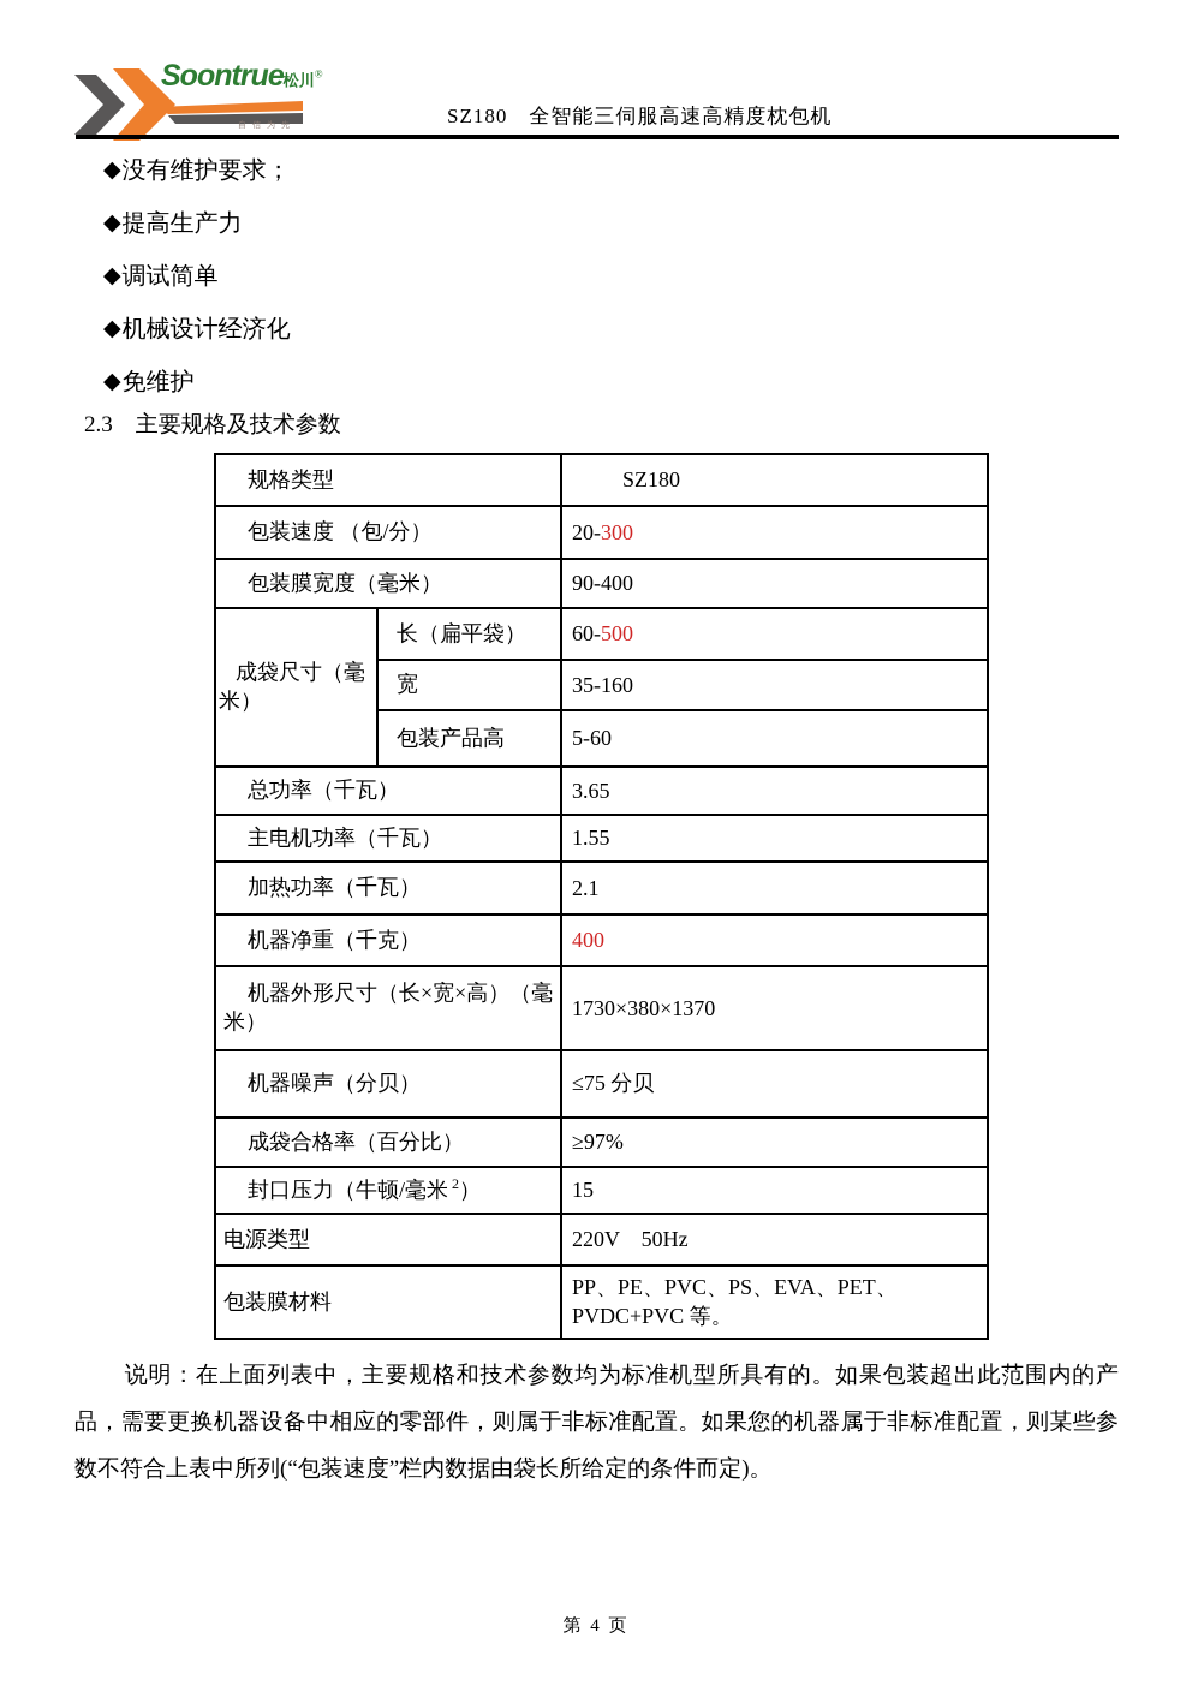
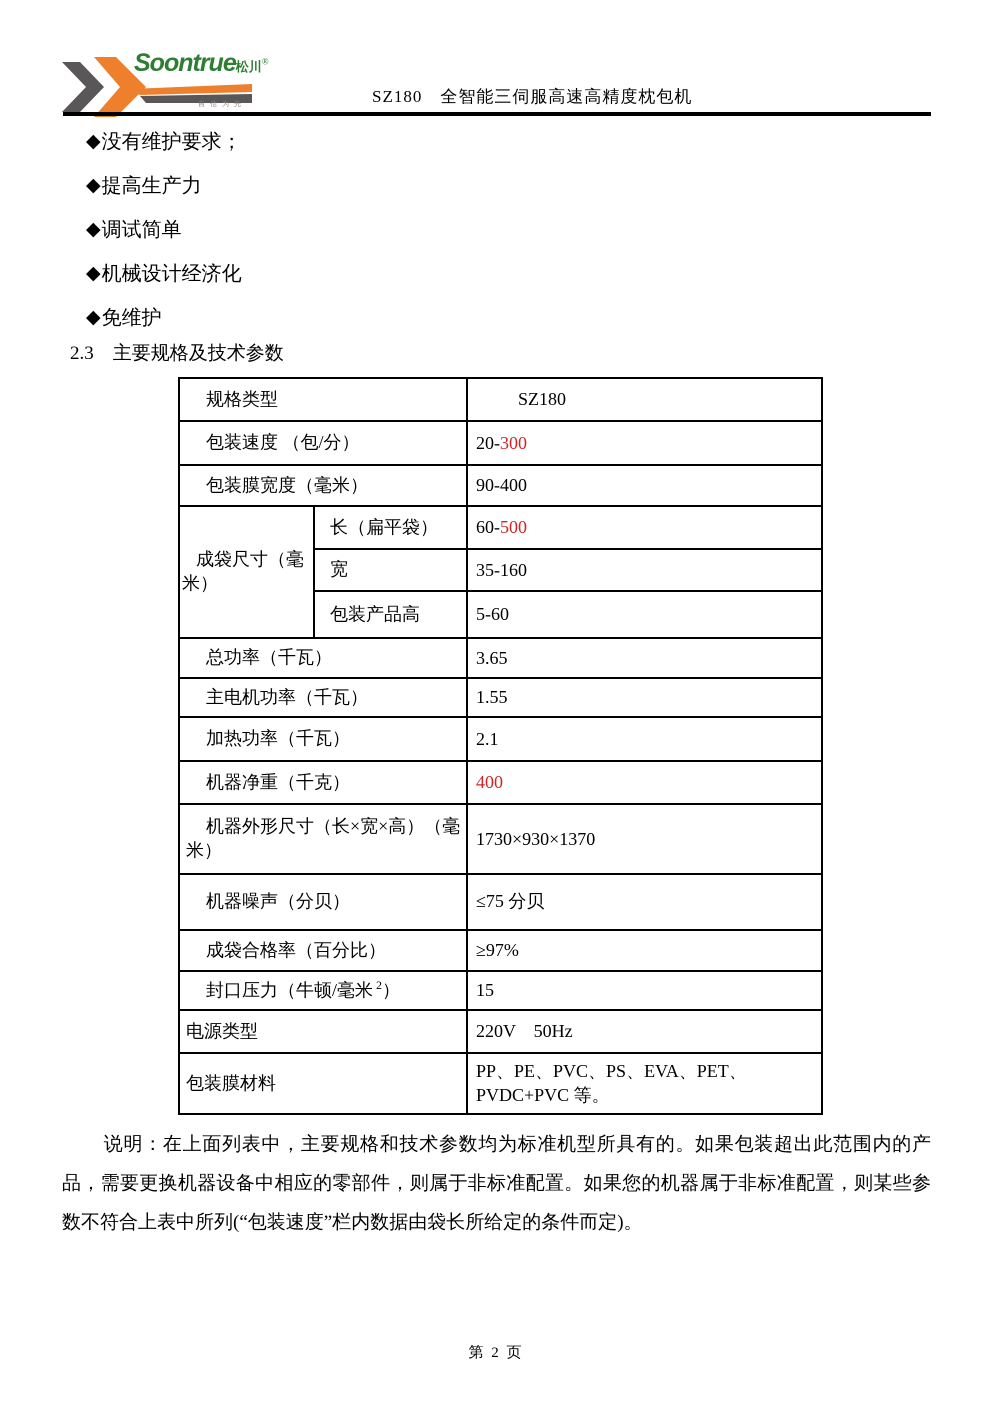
  Soontrue松川®
  自信为先
  SZ180 全智能三伺服高速高精度枕包机
  ◆
  没有维护要求；
  ◆
  提高生产力
  ◆
  调试简单
  ◆
  机械设计经济化
  ◆
  免维护
  2.3 主要规格及技术参数
  规格类型	SZ180
  包装速度 （包/分）	20-300
  包装膜宽度（毫米）	90-400
  成袋尺寸（毫米）	长（扁平袋）	60-500
  宽	35-160
  包装产品高	5-60
  总功率（千瓦）	3.65
  主电机功率（千瓦）	1.55
  加热功率（千瓦）	2.1
  机器净重（千克）	400
- 机器外形尺寸（长×宽×高）（毫米）	1730×380×1370
+ 机器外形尺寸（长×宽×高）（毫米）	1730×930×1370
  机器噪声（分贝）	≤75 分贝
  成袋合格率（百分比）	≥97%
  封口压力（牛顿/毫米 2）	15
  电源类型	220V 50Hz
  包装膜材料	PP、PE、PVC、PS、EVA、PET、PVDC+PVC 等。
  说明：在上面列表中，主要规格和技术参数均为标准机型所具有的。如果包装超出此范围内的产品，需要更换机器设备中相应的零部件，则属于非标准配置。如果您的机器属于非标准配置，则某些参数不符合上表中所列(“包装速度”栏内数据由袋长所给定的条件而定)。
- 第 4 页
+ 第 2 页
